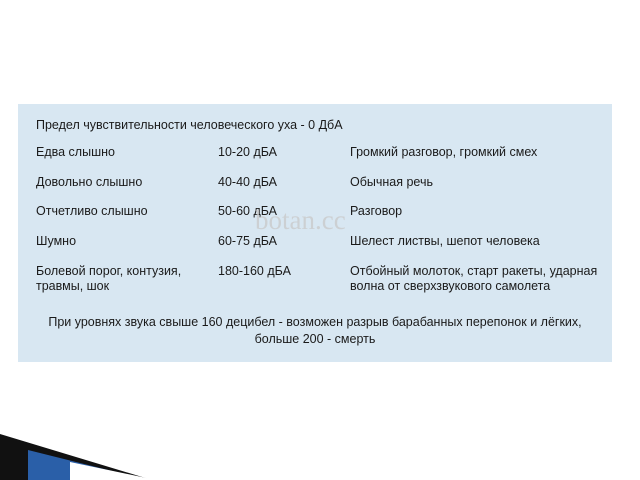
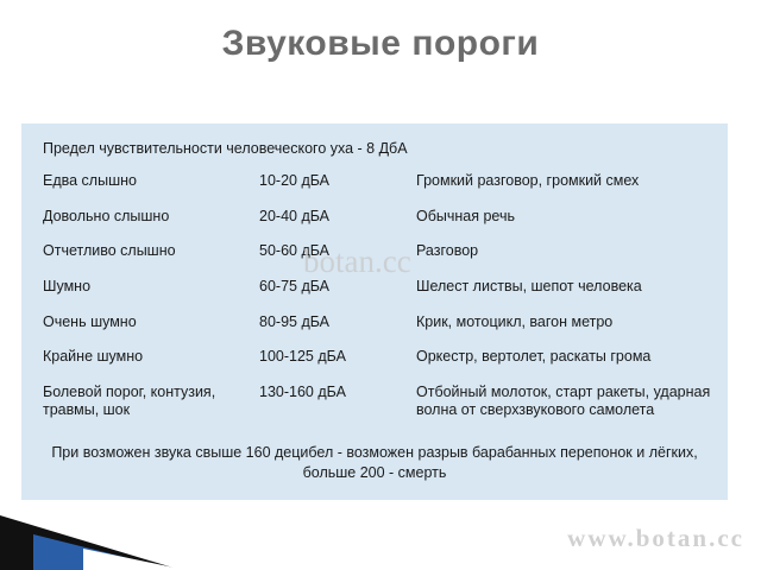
+ Звуковые пороги
- Предел чувствительности человеческого уха - 0 ДбА
+ Предел чувствительности человеческого уха - 8 ДбА
  Едва слышно	10-20 дБА	Громкий разговор, громкий смех
- Довольно слышно	40-40 дБА	Обычная речь
+ Довольно слышно	20-40 дБА	Обычная речь
  Отчетливо слышно	50-60 дБА	Разговор
  Шумно	60-75 дБА	Шелест листвы, шепот человека
+ Очень шумно	80-95 дБА	Крик, мотоцикл, вагон метро
+ Крайне шумно	100-125 дБА	Оркестр, вертолет, раскаты грома
- Болевой порог, контузия, травмы, шок	180-160 дБА	Отбойный молоток, старт ракеты, ударная волна от сверхзвукового самолета
+ Болевой порог, контузия, травмы, шок	130-160 дБА	Отбойный молоток, старт ракеты, ударная волна от сверхзвукового самолета
- При уровнях звука свыше 160 децибел - возможен разрыв барабанных перепонок и лёгких, больше 200 - смерть
+ При возможен звука свыше 160 децибел - возможен разрыв барабанных перепонок и лёгких, больше 200 - смерть
  botan.cc
+ www.botan.cc
